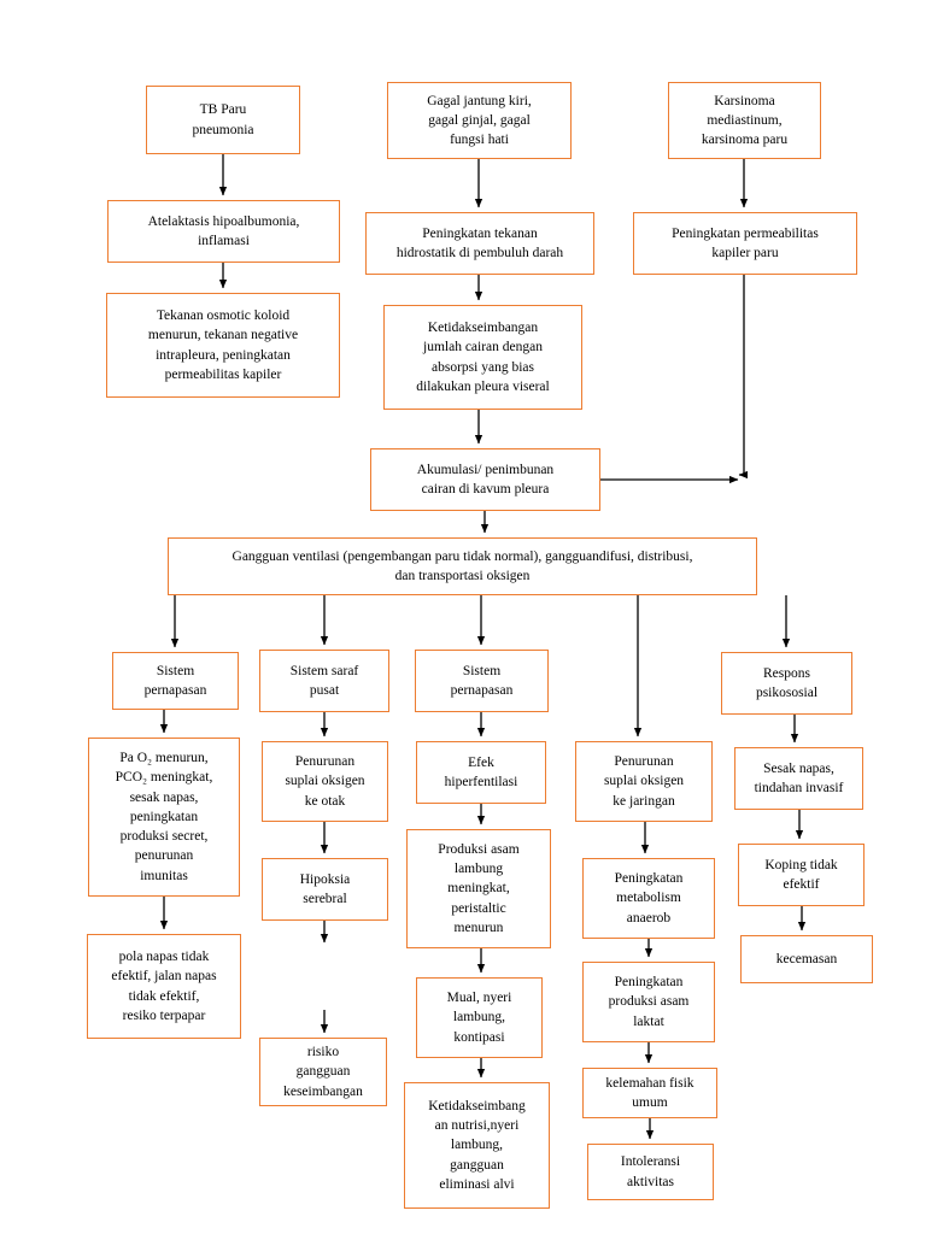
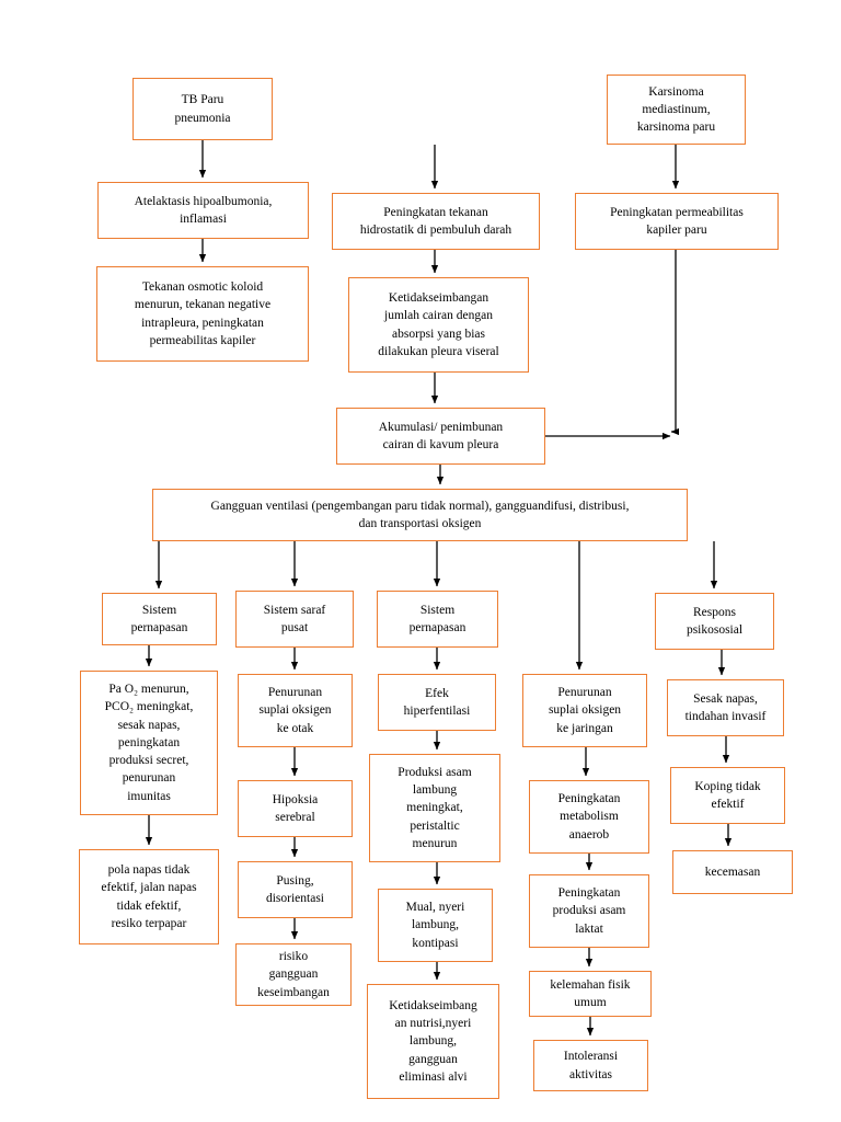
  TB Paru
  pneumonia
- Gagal jantung kiri,
- gagal ginjal, gagal
- fungsi hati
  Karsinoma
  mediastinum,
  karsinoma paru
  Atelaktasis hipoalbumonia,
  inflamasi
  Peningkatan tekanan
  hidrostatik di pembuluh darah
  Peningkatan permeabilitas
  kapiler paru
  Tekanan osmotic koloid
  menurun, tekanan negative
  intrapleura, peningkatan
  permeabilitas kapiler
  Ketidakseimbangan
  jumlah cairan dengan
  absorpsi yang bias
  dilakukan pleura viseral
  Akumulasi/ penimbunan
  cairan di kavum pleura
  Gangguan ventilasi (pengembangan paru tidak normal), gangguandifusi, distribusi,
  dan transportasi oksigen
  Sistem
  pernapasan
  Sistem saraf
  pusat
  Sistem
  pernapasan
  Respons
  psikososial
  Pa O₂ menurun,
  PCO₂ meningkat,
  sesak napas,
  peningkatan
  produksi secret,
  penurunan
  imunitas
  Penurunan
  suplai oksigen
  ke otak
  Efek
  hiperfentilasi
  Penurunan
  suplai oksigen
  ke jaringan
  Sesak napas,
  tindahan invasif
  Hipoksia
  serebral
  Produksi asam
  lambung
  meningkat,
  peristaltic
  menurun
  Peningkatan
  metabolism
  anaerob
  Koping tidak
  efektif
  pola napas tidak
  efektif, jalan napas
  tidak efektif,
  resiko terpapar
+ Pusing,
+ disorientasi
  Mual, nyeri
  lambung,
  kontipasi
  Peningkatan
  produksi asam
  laktat
  kecemasan
  risiko
  gangguan
  keseimbangan
  kelemahan fisik
  umum
  Ketidakseimbang
  an nutrisi,nyeri
  lambung,
  gangguan
  eliminasi alvi
  Intoleransi
  aktivitas
